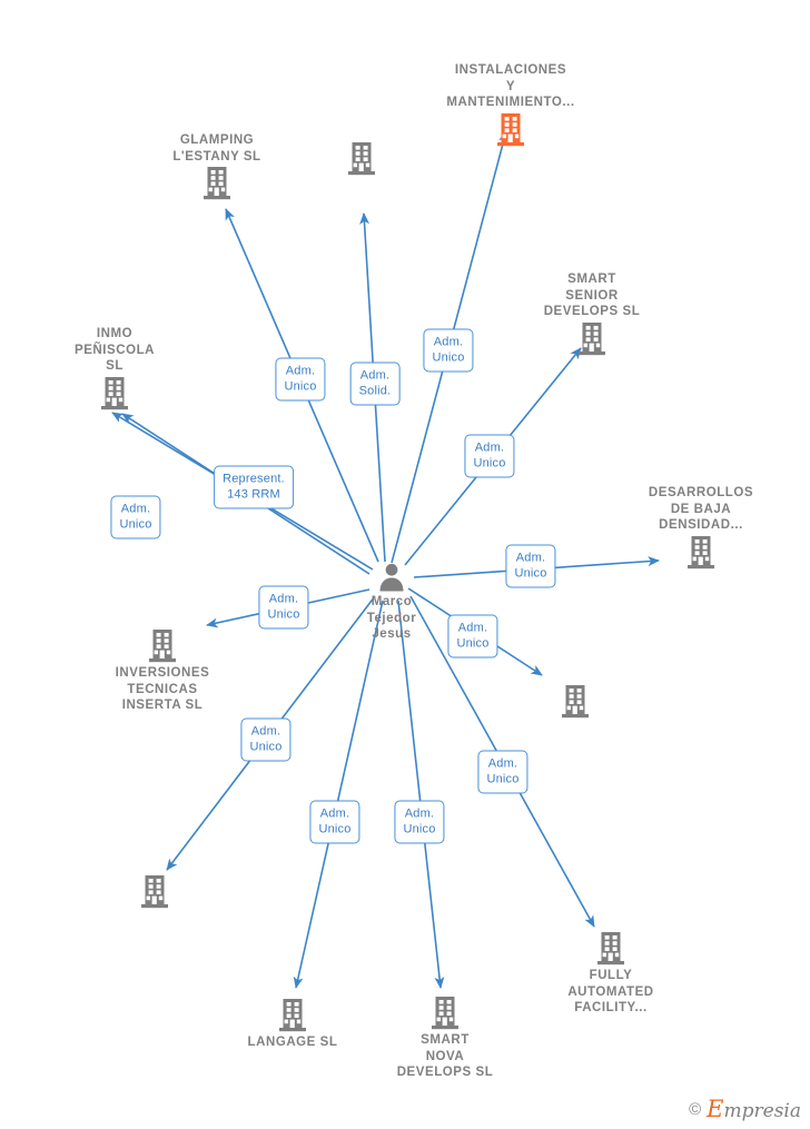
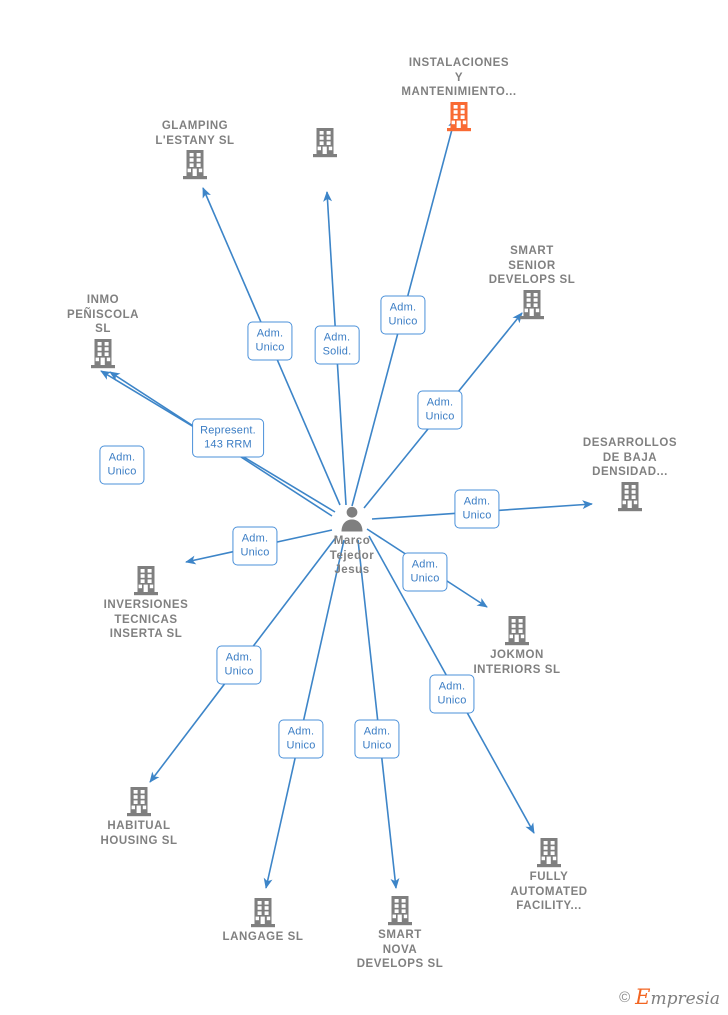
  INSTALACIONES
  Y
  MANTENIMIENTO...
  GLAMPING
  L'ESTANY SL
  SMART
  SENIOR
  DEVELOPS SL
  INMO
  PEÑISCOLA
  SL
  DESARROLLOS
  DE BAJA
  DENSIDAD...
  INVERSIONES
  TECNICAS
  INSERTA SL
+ JOKMON
+ INTERIORS SL
+ HABITUAL
+ HOUSING SL
  FULLY
  AUTOMATED
  FACILITY...
  LANGAGE SL
  SMART
  NOVA
  DEVELOPS SL
  Marco
  Tejedor
  Jesus
  Adm.
  Unico
  Adm.
  Solid.
  Adm.
  Unico
  Adm.
  Unico
  Represent.
  143 RRM
  Adm.
  Unico
  Adm.
  Unico
  Adm.
  Unico
  Adm.
  Unico
  Adm.
  Unico
  Adm.
  Unico
  Adm.
  Unico
  Adm.
  Unico
  ©
  Empresia
